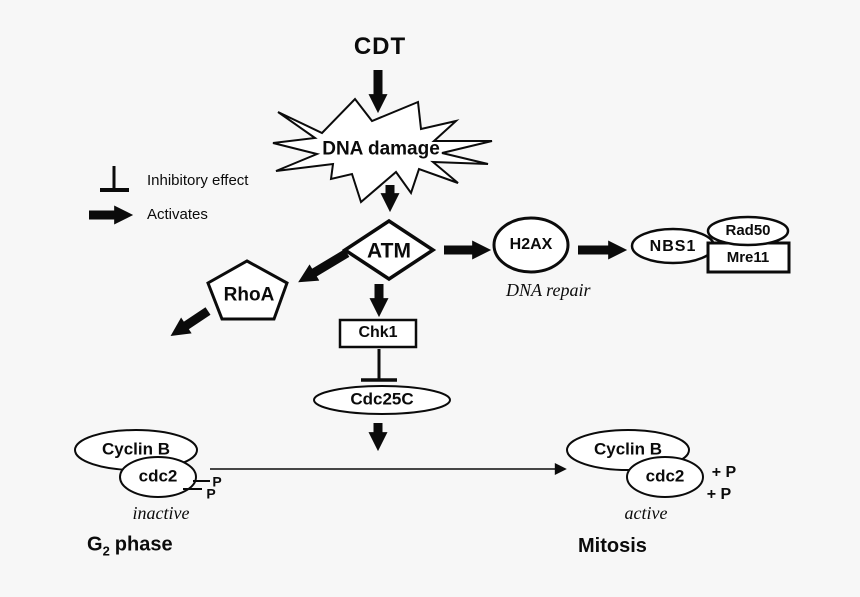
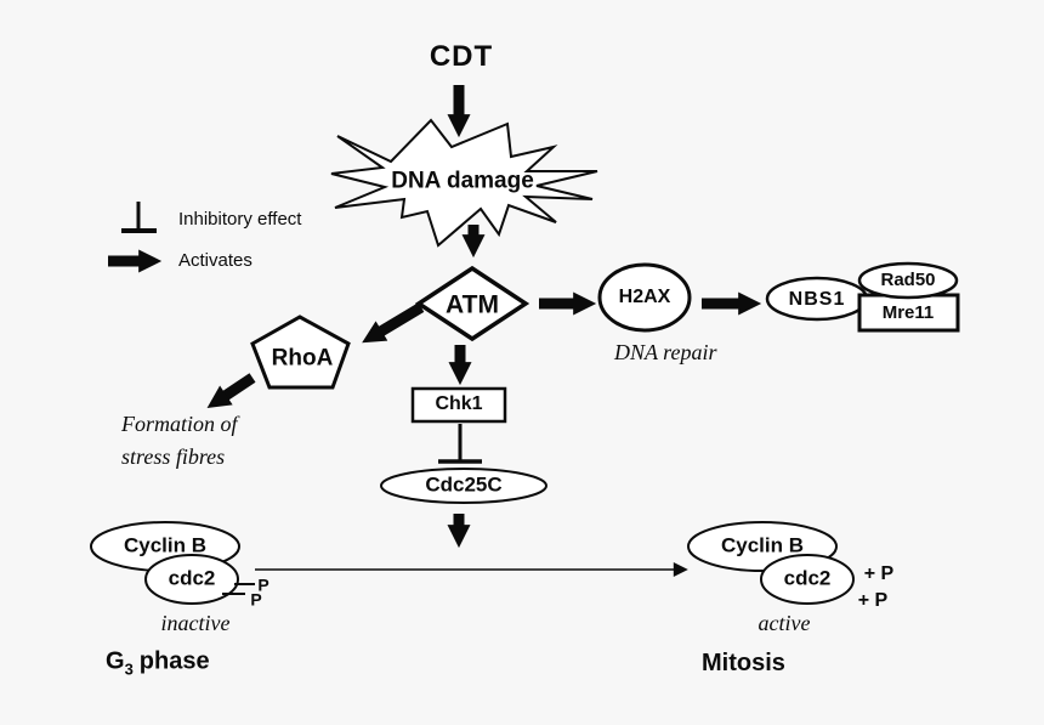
  CDT
  Inhibitory effect
  Activates
  DNA damage
  ATM
  RhoA
  H2AX
  NBS1
  Rad50
  Mre11
  Chk1
  Cdc25C
  DNA repair
+ Formation of
+ stress fibres
  Cyclin B
  cdc2
  P
  P
  inactive
- G2 phase
+ G3 phase
  Cyclin B
  cdc2
  + P
  + P
  active
  Mitosis
